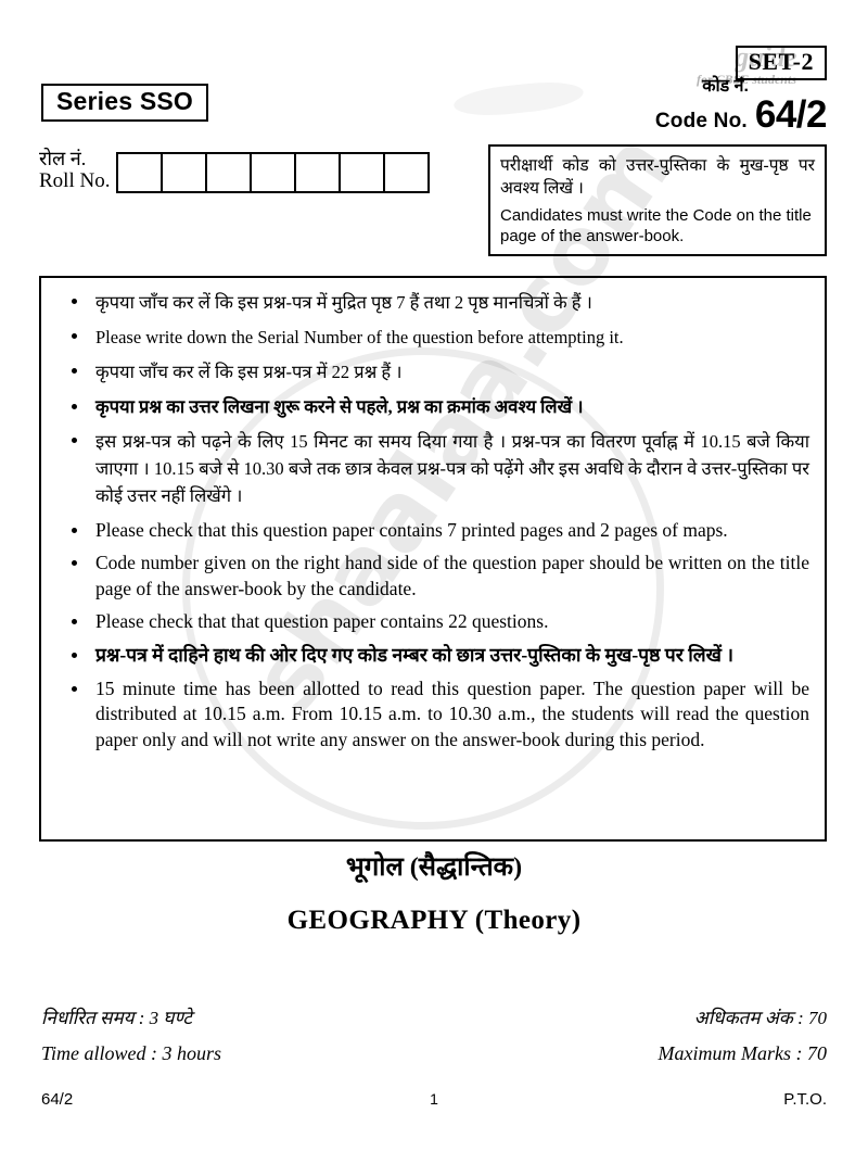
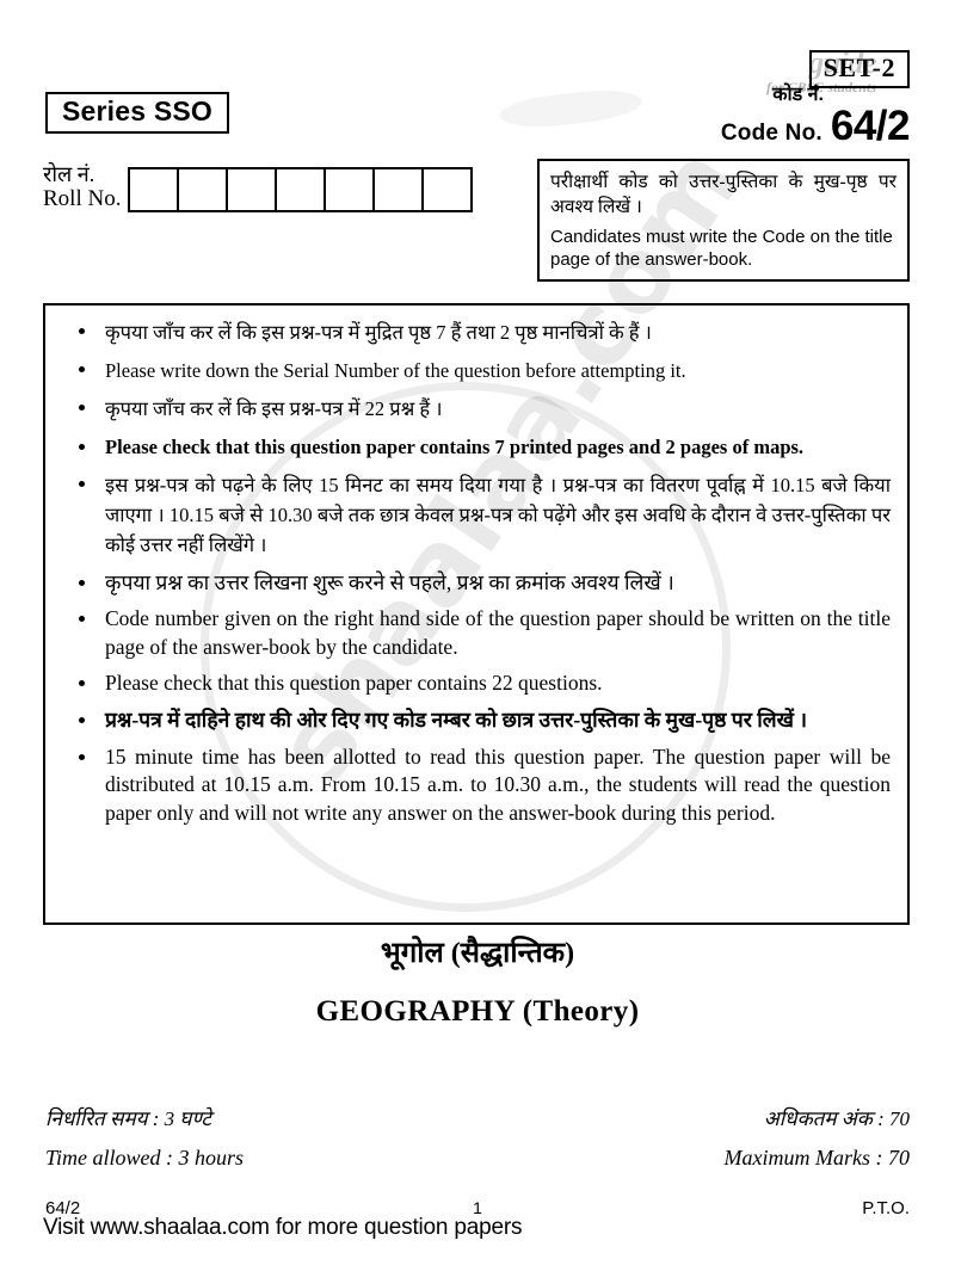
  guide
  for CBSE students
  Series SSO
  SET-2
  कोड नं.
  Code No.
  64/2
  रोल नं.
  Roll No.
  परीक्षार्थी कोड को उत्तर-पुस्तिका के मुख-पृष्ठ पर अवश्य लिखें ।
  Candidates must write the Code on the title page of the answer-book.
  कृपया जाँच कर लें कि इस प्रश्न-पत्र में मुद्रित पृष्ठ 7 हैं तथा 2 पृष्ठ मानचित्रों के हैं ।
  Please write down the Serial Number of the question before attempting it.
  कृपया जाँच कर लें कि इस प्रश्न-पत्र में 22 प्रश्न हैं ।
- कृपया प्रश्न का उत्तर लिखना शुरू करने से पहले, प्रश्न का क्रमांक अवश्य लिखें ।
+ Please check that this question paper contains 7 printed pages and 2 pages of maps.
  इस प्रश्न-पत्र को पढ़ने के लिए 15 मिनट का समय दिया गया है । प्रश्न-पत्र का वितरण पूर्वाह्न में 10.15 बजे किया जाएगा । 10.15 बजे से 10.30 बजे तक छात्र केवल प्रश्न-पत्र को पढ़ेंगे और इस अवधि के दौरान वे उत्तर-पुस्तिका पर कोई उत्तर नहीं लिखेंगे ।
- Please check that this question paper contains 7 printed pages and 2 pages of maps.
+ कृपया प्रश्न का उत्तर लिखना शुरू करने से पहले, प्रश्न का क्रमांक अवश्य लिखें ।
  Code number given on the right hand side of the question paper should be written on the title page of the answer-book by the candidate.
- Please check that that question paper contains 22 questions.
+ Please check that this question paper contains 22 questions.
  प्रश्न-पत्र में दाहिने हाथ की ओर दिए गए कोड नम्बर को छात्र उत्तर-पुस्तिका के मुख-पृष्ठ पर लिखें ।
  15 minute time has been allotted to read this question paper. The question paper will be distributed at 10.15 a.m. From 10.15 a.m. to 10.30 a.m., the students will read the question paper only and will not write any answer on the answer-book during this period.
  भूगोल (सैद्धान्तिक)
  GEOGRAPHY (Theory)
  निर्धारित समय : 3 घण्टे
  अधिकतम अंक : 70
  Time allowed : 3 hours
  Maximum Marks : 70
  64/2
  P.T.O.
  1
+ Visit www.shaalaa.com for more question papers
